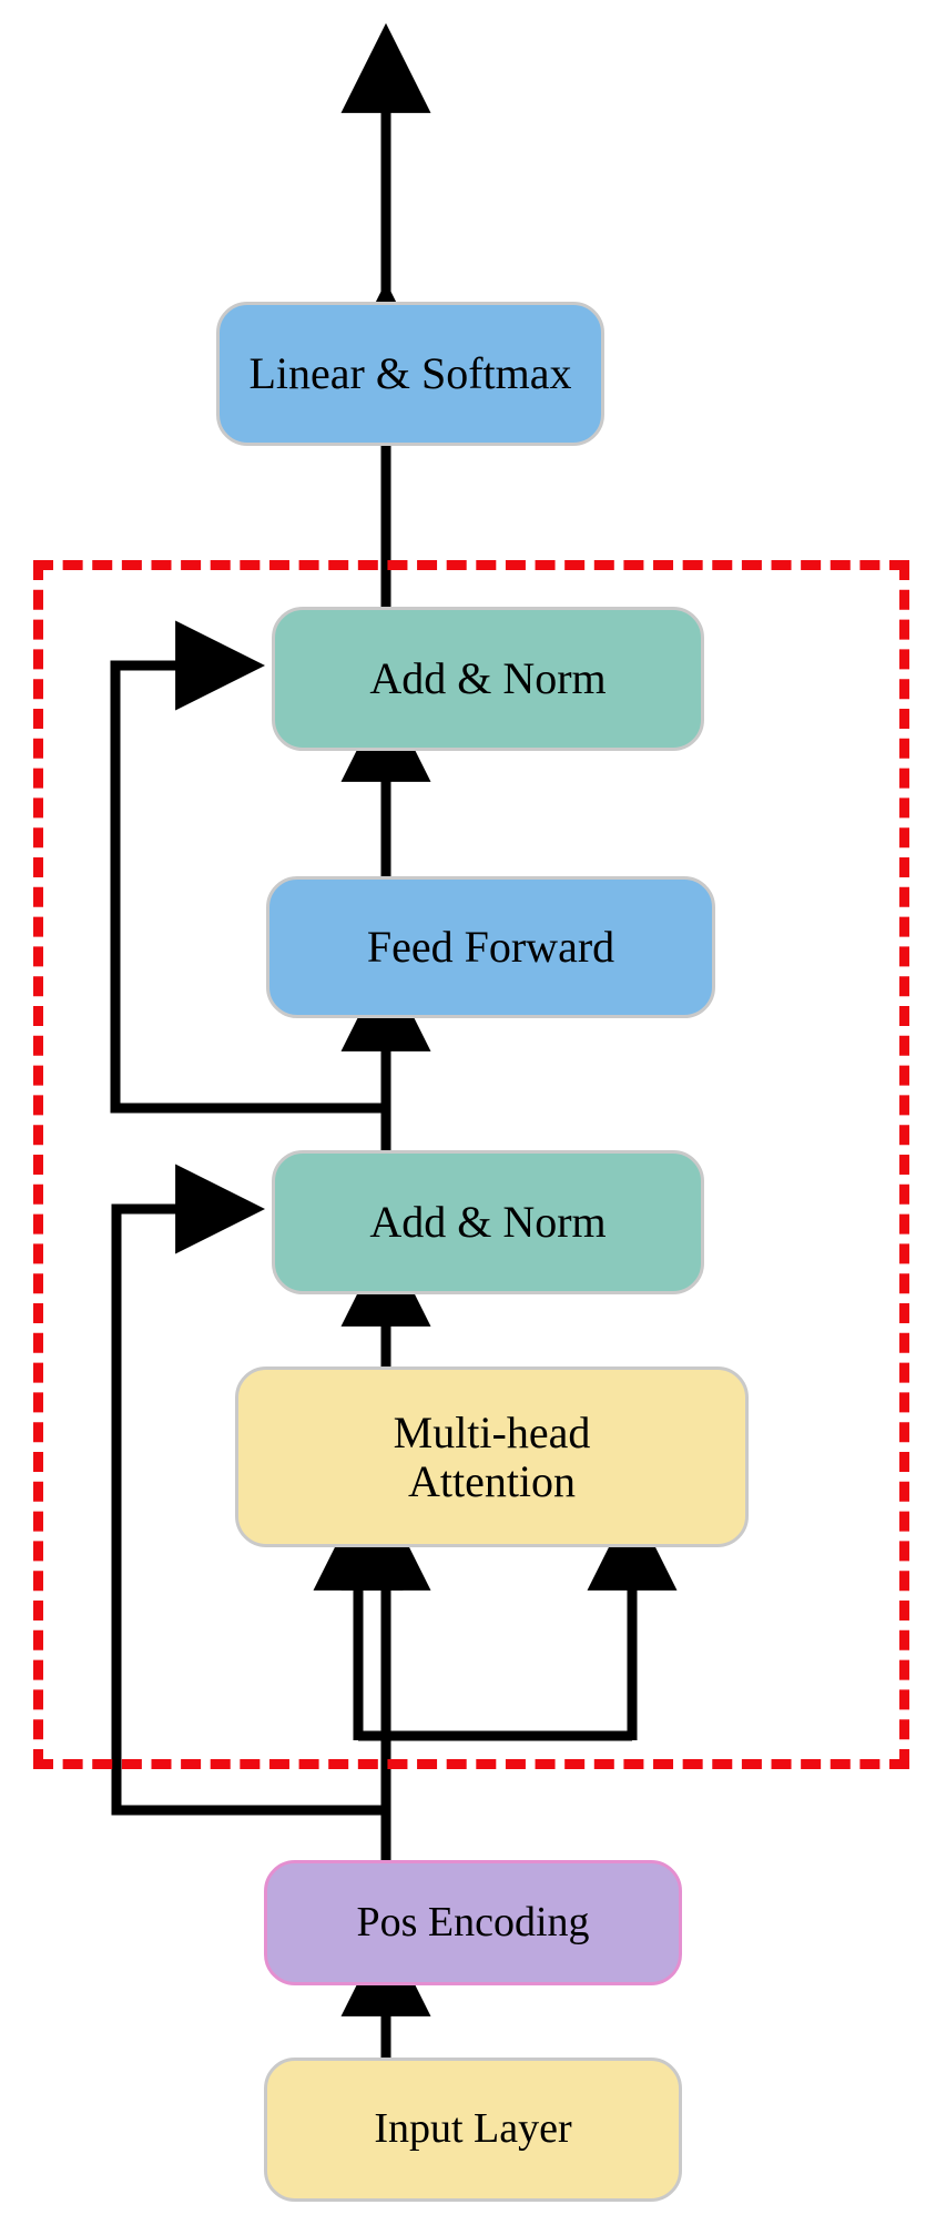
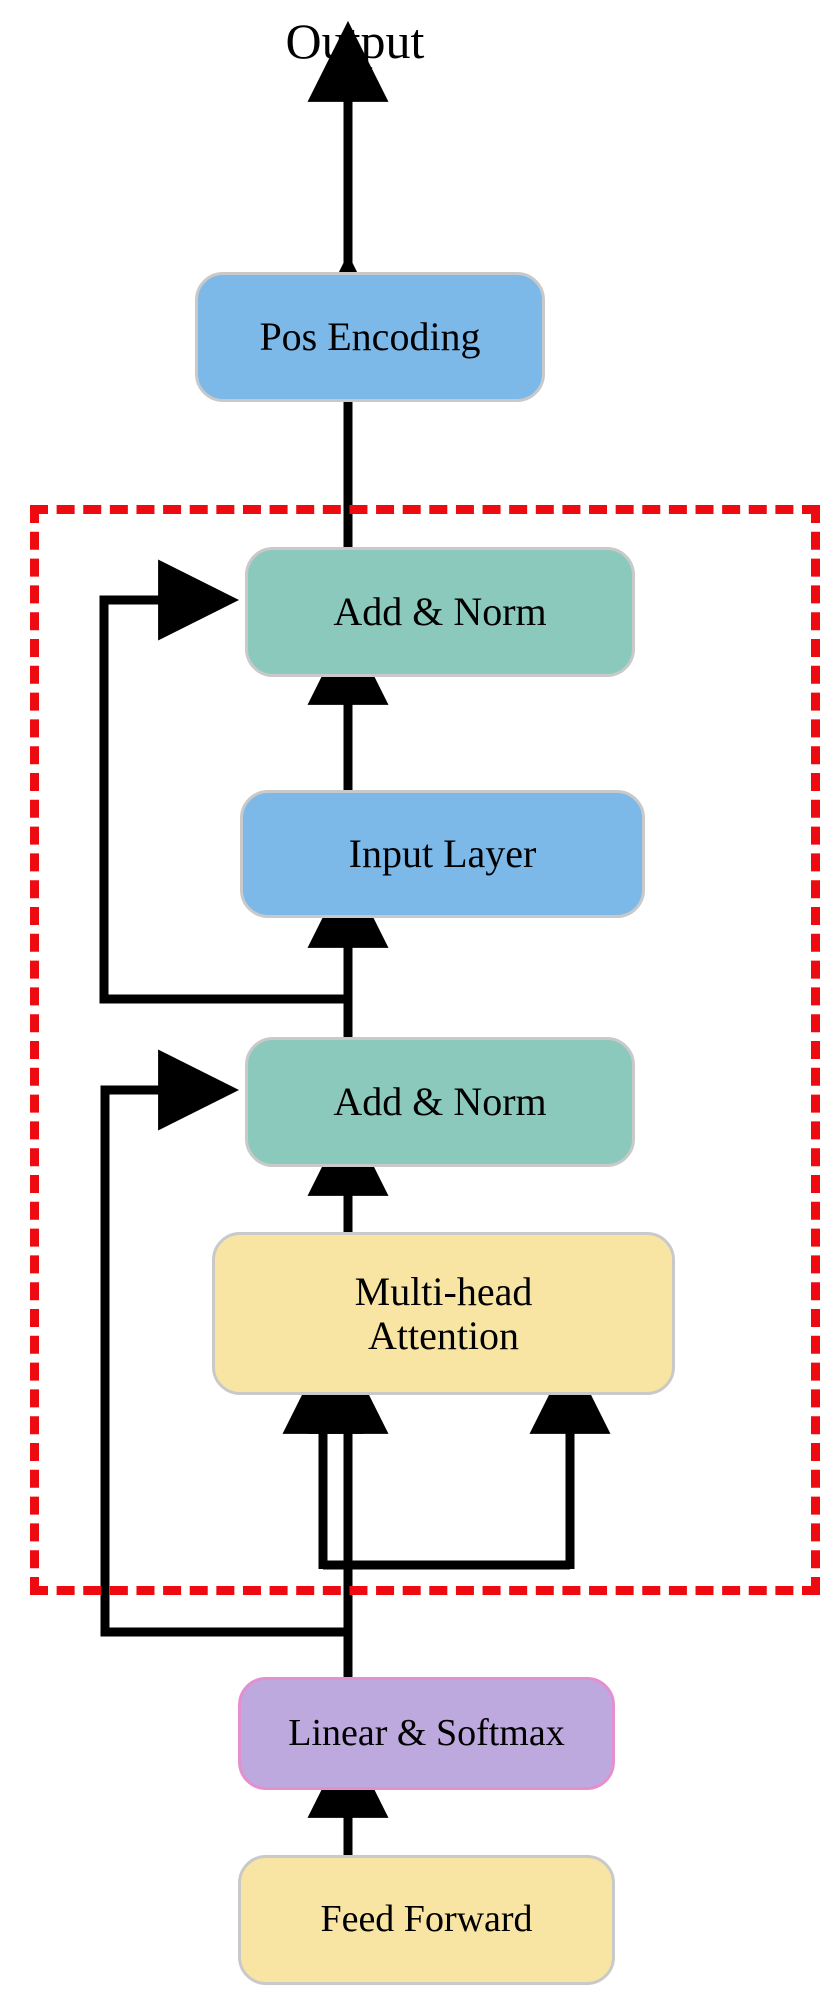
+ Output
- Linear & Softmax
+ Pos Encoding
  Add & Norm
- Feed Forward
+ Input Layer
  Add & Norm
  Multi-head
  Attention
- Pos Encoding
+ Linear & Softmax
- Input Layer
+ Feed Forward
